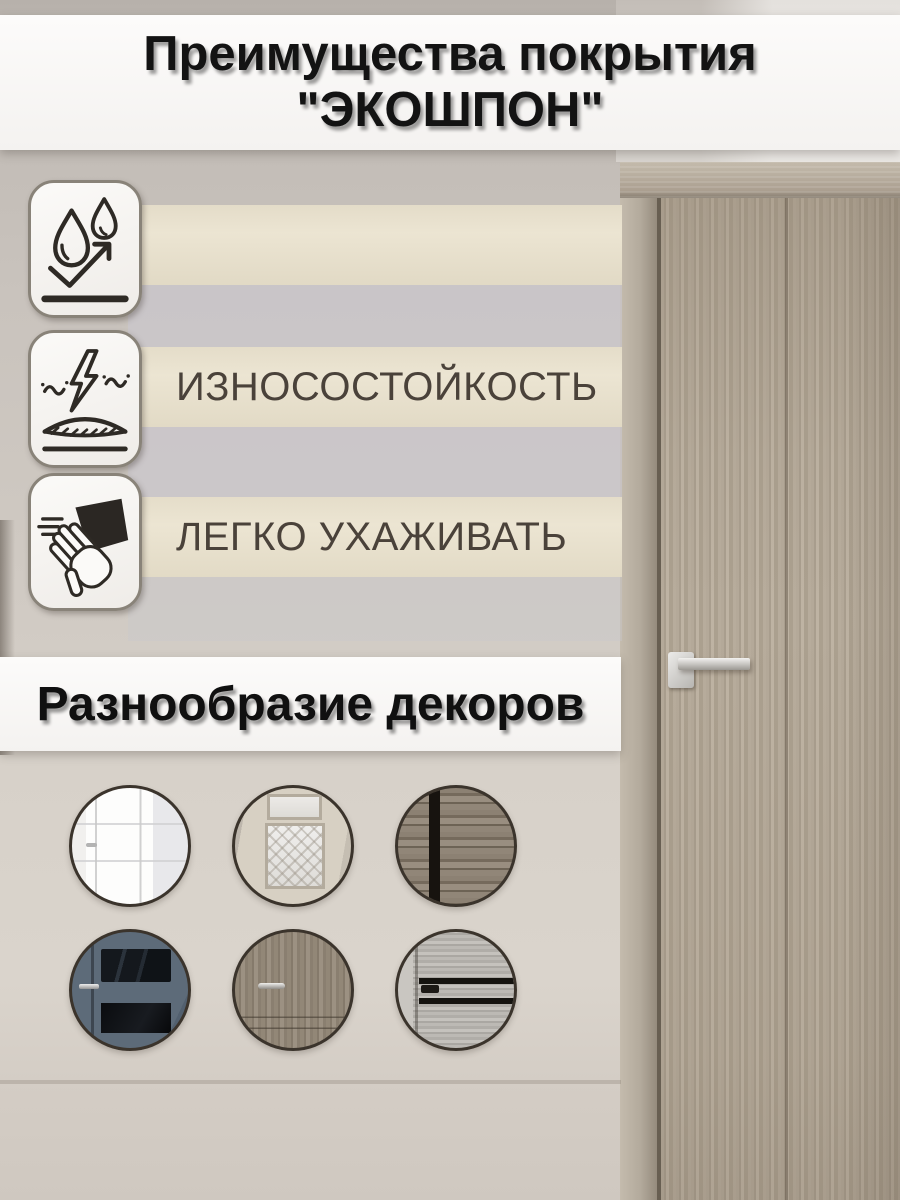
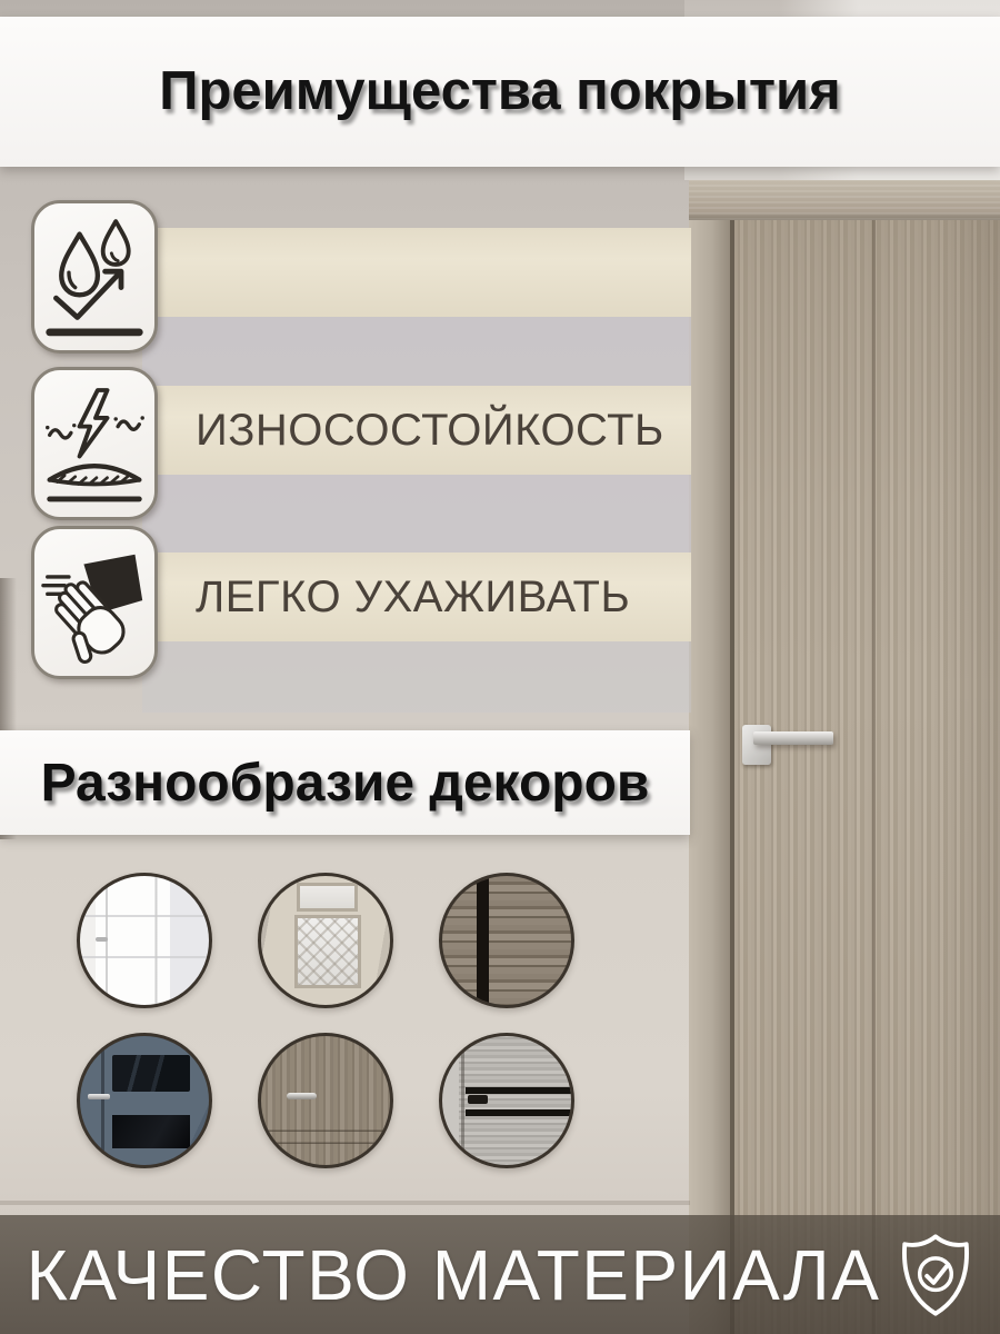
  Преимущества покрытия
- "ЭКОШПОН"
  ИЗНОСОСТОЙКОСТЬ
  ЛЕГКО УХАЖИВАТЬ
  Разнообразие декоров
+ КАЧЕСТВО МАТЕРИАЛА
